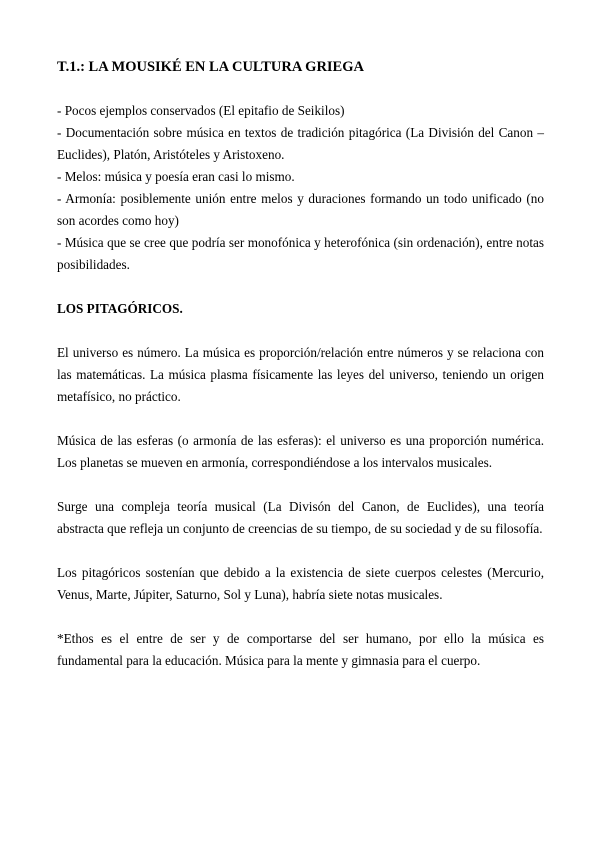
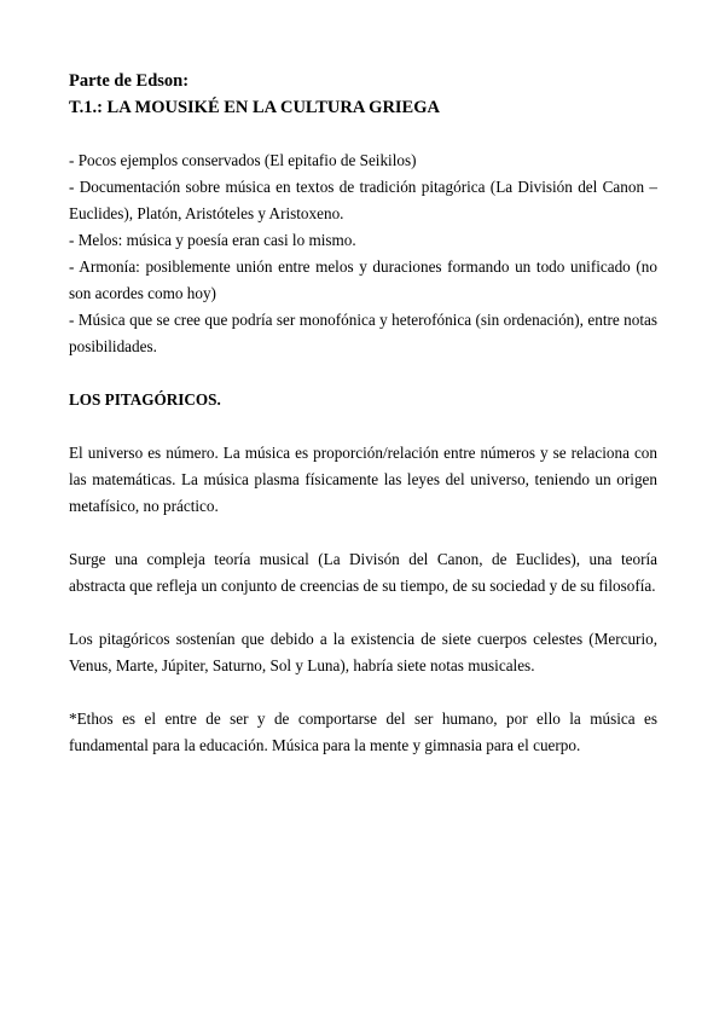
+ Parte de Edson:
  T.1.: LA MOUSIKÉ EN LA CULTURA GRIEGA
  - Pocos ejemplos conservados (El epitafio de Seikilos)
  - Documentación sobre música en textos de tradición pitagórica (La División del Canon – Euclides), Platón, Aristóteles y Aristoxeno.
  - Melos: música y poesía eran casi lo mismo.
  - Armonía: posiblemente unión entre melos y duraciones formando un todo unificado (no son acordes como hoy)
  - Música que se cree que podría ser monofónica y heterofónica (sin ordenación), entre notas posibilidades.
  LOS PITAGÓRICOS.
  El universo es número. La música es proporción/relación entre números y se relaciona con las matemáticas. La música plasma físicamente las leyes del universo, teniendo un origen metafísico, no práctico.
- Música de las esferas (o armonía de las esferas): el universo es una proporción numérica. Los planetas se mueven en armonía, correspondiéndose a los intervalos musicales.
  Surge una compleja teoría musical (La Divisón del Canon, de Euclides), una teoría abstracta que refleja un conjunto de creencias de su tiempo, de su sociedad y de su filosofía.
  Los pitagóricos sostenían que debido a la existencia de siete cuerpos celestes (Mercurio, Venus, Marte, Júpiter, Saturno, Sol y Luna), habría siete notas musicales.
  *Ethos es el entre de ser y de comportarse del ser humano, por ello la música es fundamental para la educación. Música para la mente y gimnasia para el cuerpo.
